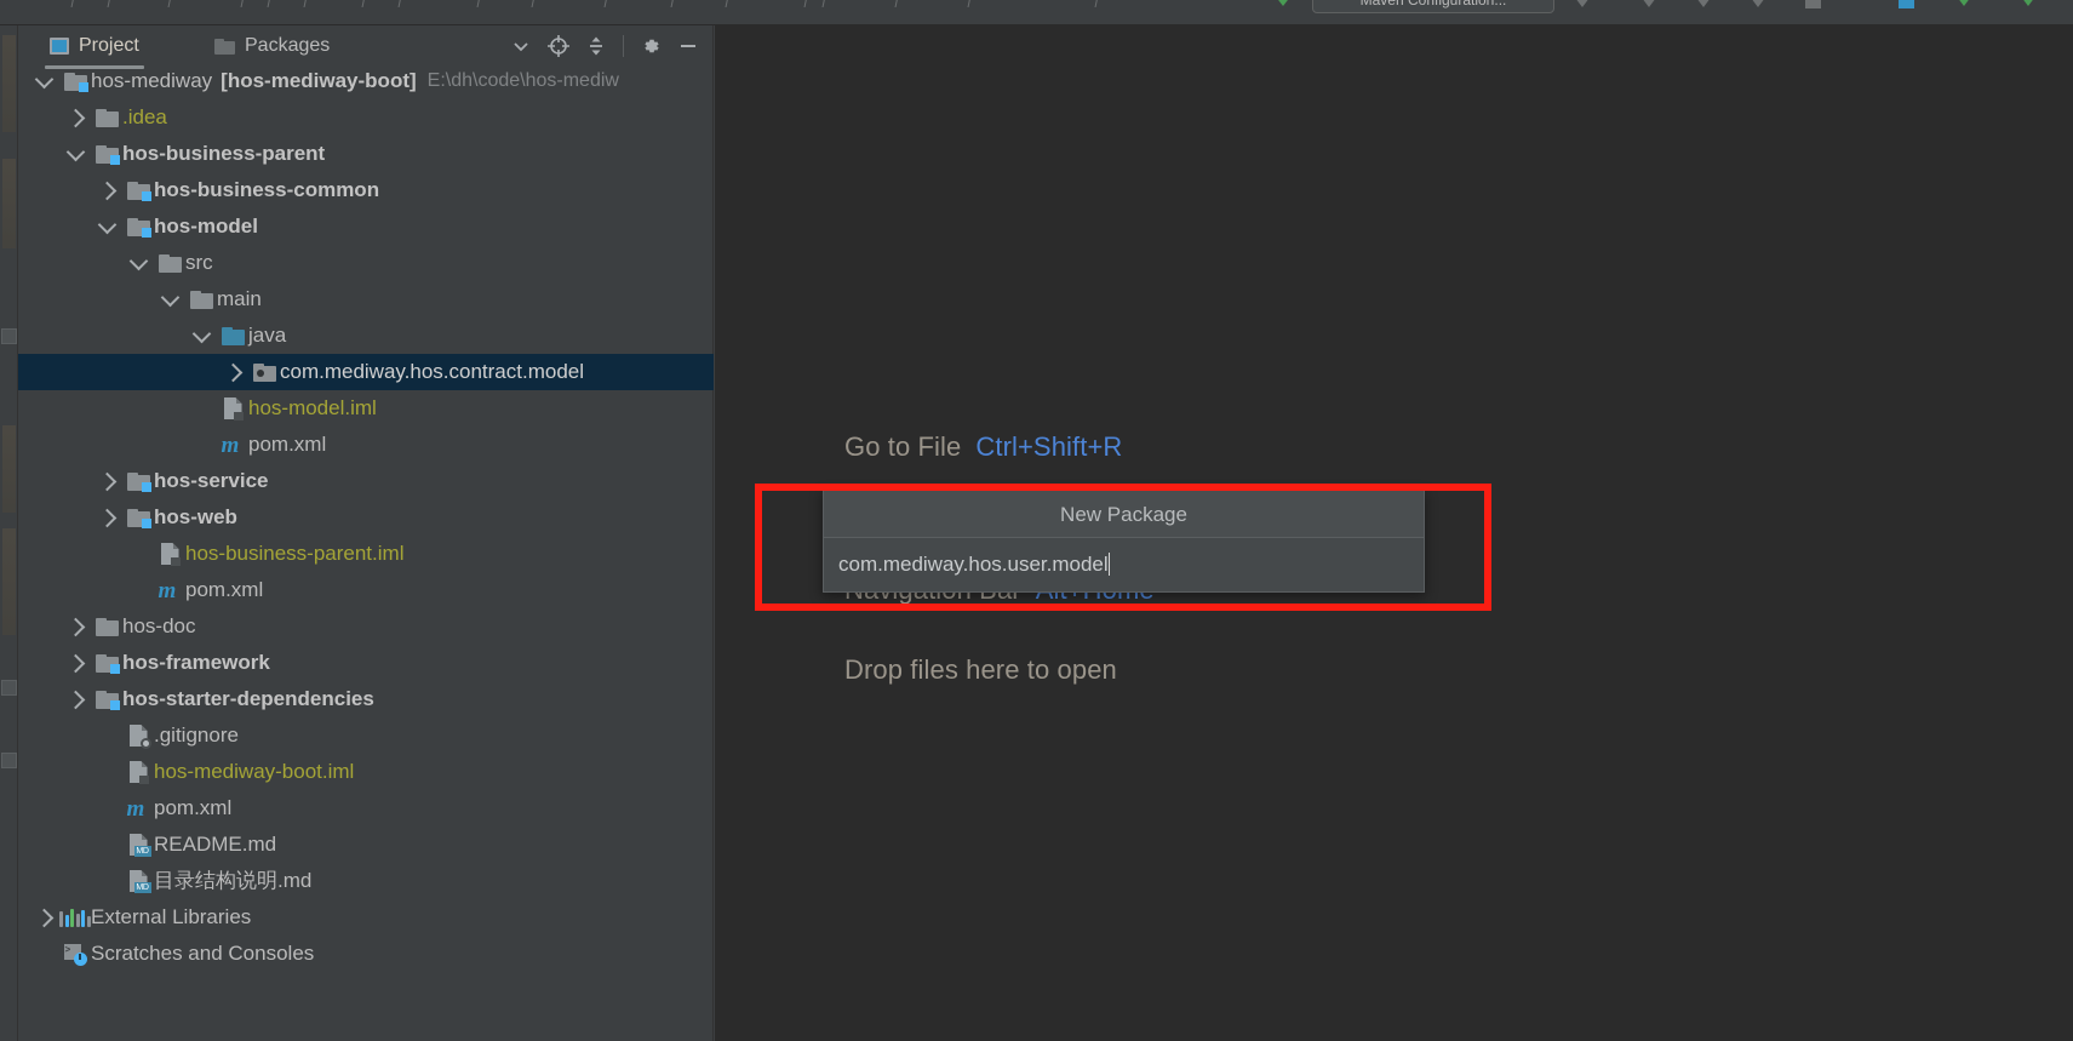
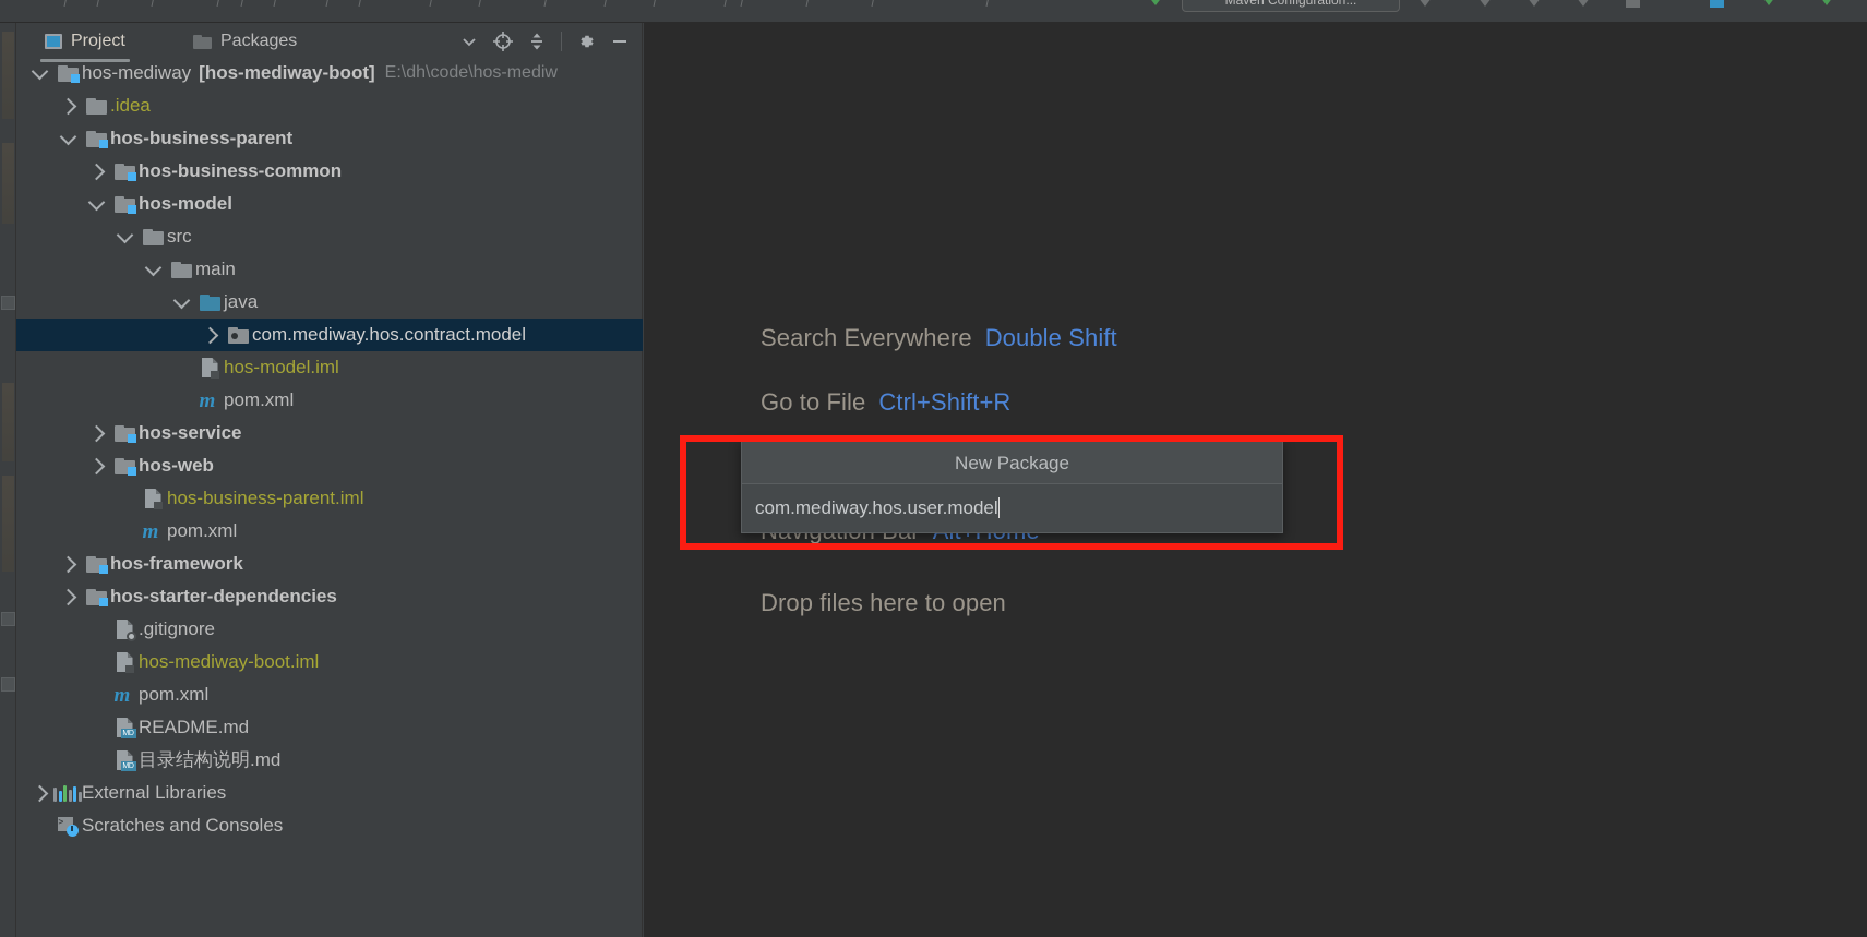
  Maven Configuration...
  Project
  Packages
  hos-mediway
  [hos-mediway-boot]
  E:\dh\code\hos-mediw
  .idea
  hos-business-parent
  hos-business-common
  hos-model
  src
  main
  java
  com.mediway.hos.contract.model
  hos-model.iml
  m
  pom.xml
  hos-service
  hos-web
  hos-business-parent.iml
  m
  pom.xml
- hos-doc
  hos-framework
  hos-starter-dependencies
  .gitignore
  hos-mediway-boot.iml
  m
  pom.xml
  README.md
  目录结构说明.md
  External Libraries
  >
  Scratches and Consoles
+ Search Everywhere Double Shift
  Go to File Ctrl+Shift+R
  Drop files here to open
  New Package
  com.mediway.hos.user.model
